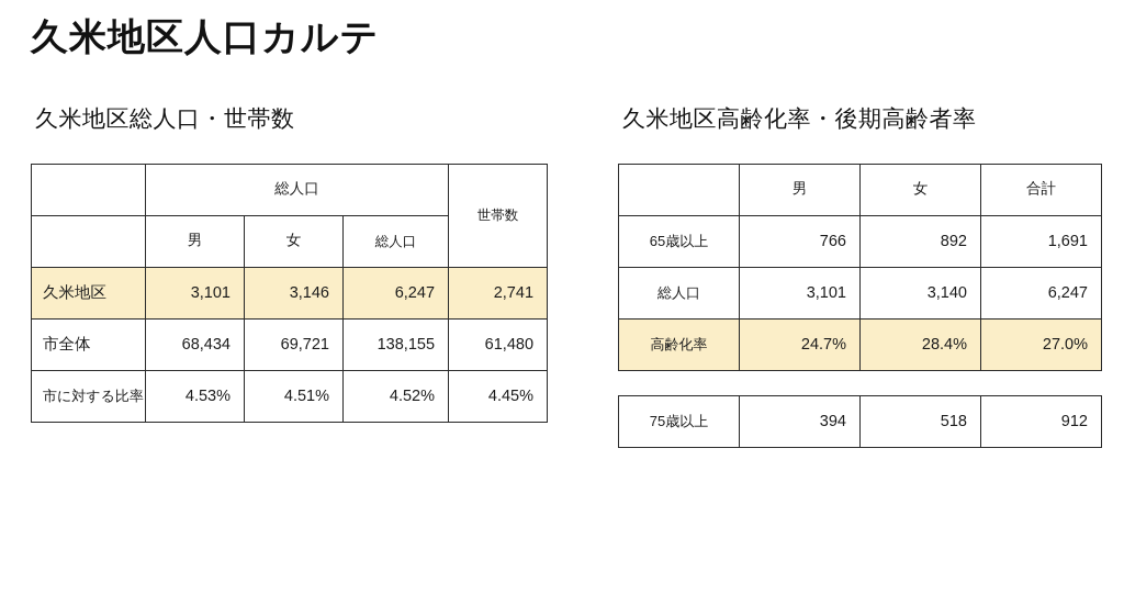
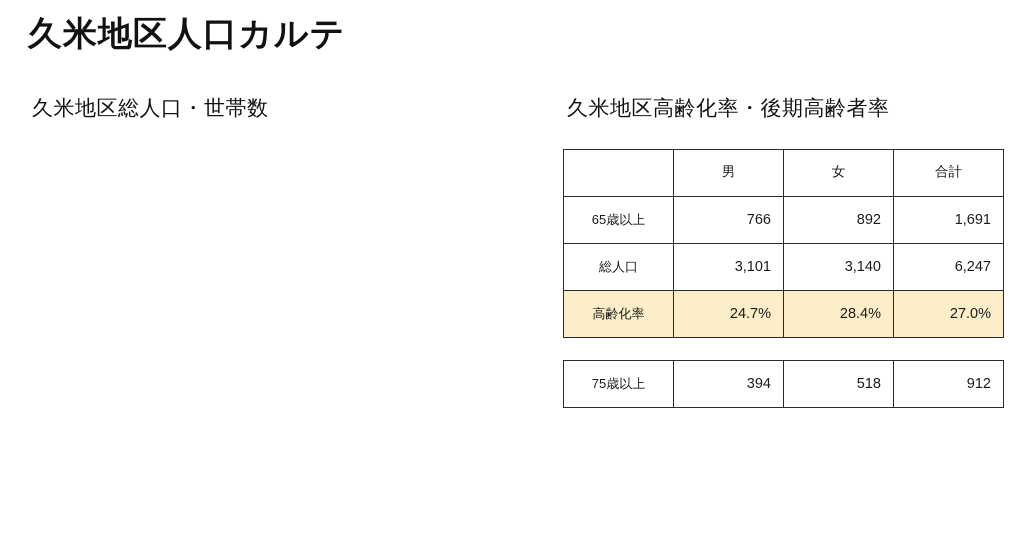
  久米地区人口カルテ
  久米地区総人口・世帯数
- 	総人口	世帯数
- 	男	女	総人口
- 久米地区	3,101	3,146	6,247	2,741
- 市全体	68,434	69,721	138,155	61,480
- 市に対する比率	4.53%	4.51%	4.52%	4.45%
  久米地区高齢化率・後期高齢者率
  	男	女	合計
  65歳以上	766	892	1,691
  総人口	3,101	3,140	6,247
  高齢化率	24.7%	28.4%	27.0%
  75歳以上	394	518	912
